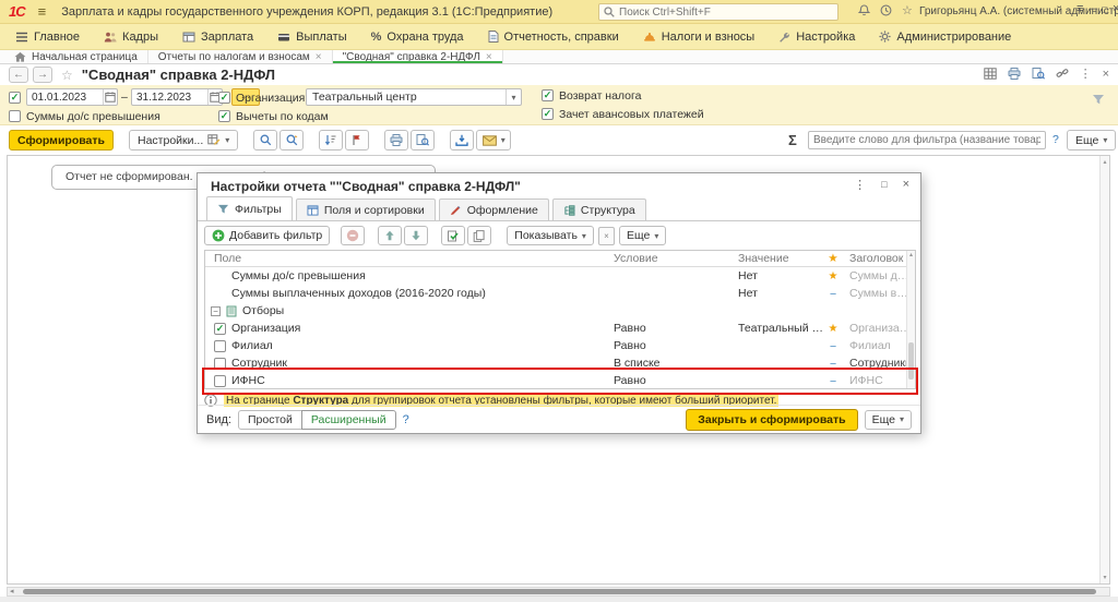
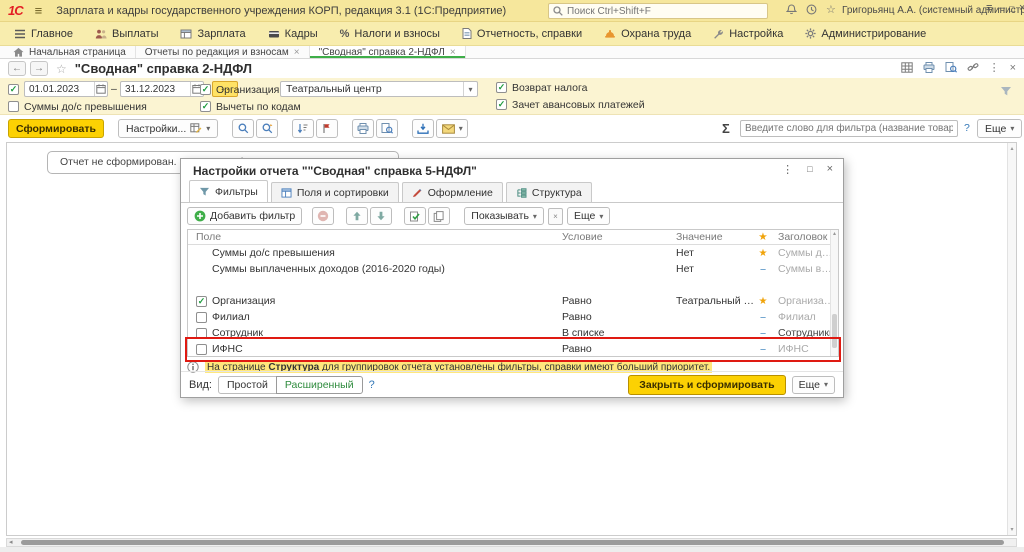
  1С
  ≡
  Зарплата и кадры государственного учреждения КОРП, редакция 3.1 (1С:Предприятие)
  Поиск Ctrl+Shift+F
  ☆
  Григорьянц А.А. (системный администр
  ≡
  –
  □
  ×
  Главное
- Кадры
+ Выплаты
  Зарплата
- Выплаты
+ Кадры
  %
- Охрана труда
+ Налоги и взносы
  Отчетность, справки
- Налоги и взносы
+ Охрана труда
  Настройка
  Администрирование
  Начальная страница
- Отчеты по налогам и взносам
+ Отчеты по редакция и взносам
  ×
  "Сводная" справка 2-НДФЛ
  ×
  ←
  →
  ☆
  "Сводная" справка 2-НДФЛ
  ⋮
  ×
  ✓
  01.01.2023
  –
  31.12.2023
  ...
  Суммы до/с превышения
  ✓
  Организация
  Театральный центр
  ▾
  ✓
  Вычеты по кодам
  ✓
  Возврат налога
  ✓
  Зачет авансовых платежей
  Сформировать
  Настройки...
  ▾
  ▾
  Σ
  ?
  Еще
  ▾
- Настройки отчета ""Сводная" справка 2-НДФЛ"
+ Настройки отчета ""Сводная" справка 5-НДФЛ"
  ⋮
  □
  ×
  Фильтры
  Поля и сортировки
  Оформление
  Структура
  Добавить фильтр
  Показывать
  ▾
  ×
  Еще
  ▾
  Поле
  Условие
  Значение
  ★
  Заголовок
  Суммы до/с превышения
  Нет
  ★
  Суммы выплаченных доходов (2016-2020 годы)
  Нет
  –
- −
- Отборы
  ✓
  Организация
  Равно
  Театральный це
  ★
  Организац
  Филиал
  Равно
  –
  Филиал
  Сотрудник
  В списке
  –
  Сотрудник
  ИФНС
  Равно
  –
  ИФНС
- На странице Структура для группировок отчета установлены фильтры, которые имеют больший приоритет.
+ На странице Структура для группировок отчета установлены фильтры, справки имеют больший приоритет.
  Вид:
  Простой
  Расширенный
  ?
  Закрыть и сформировать
  Еще
  ▾
